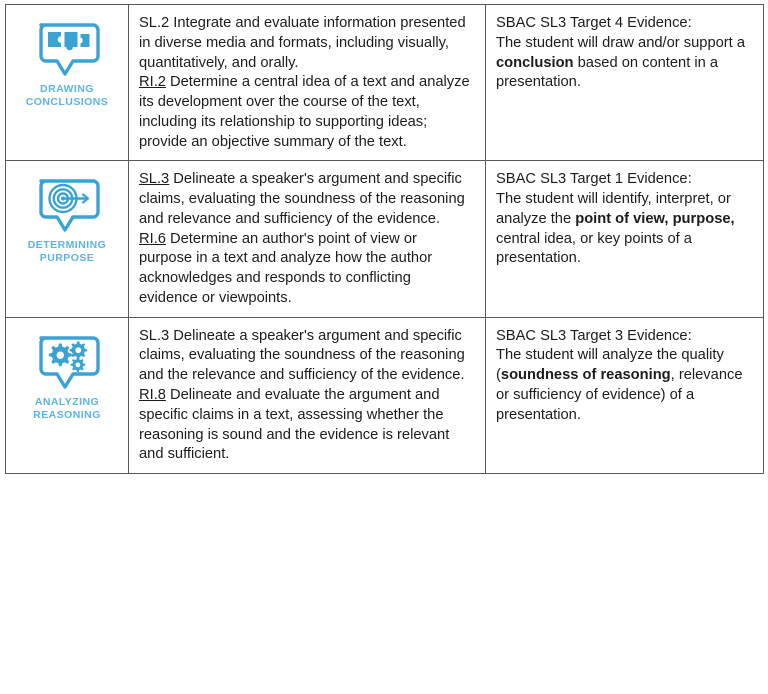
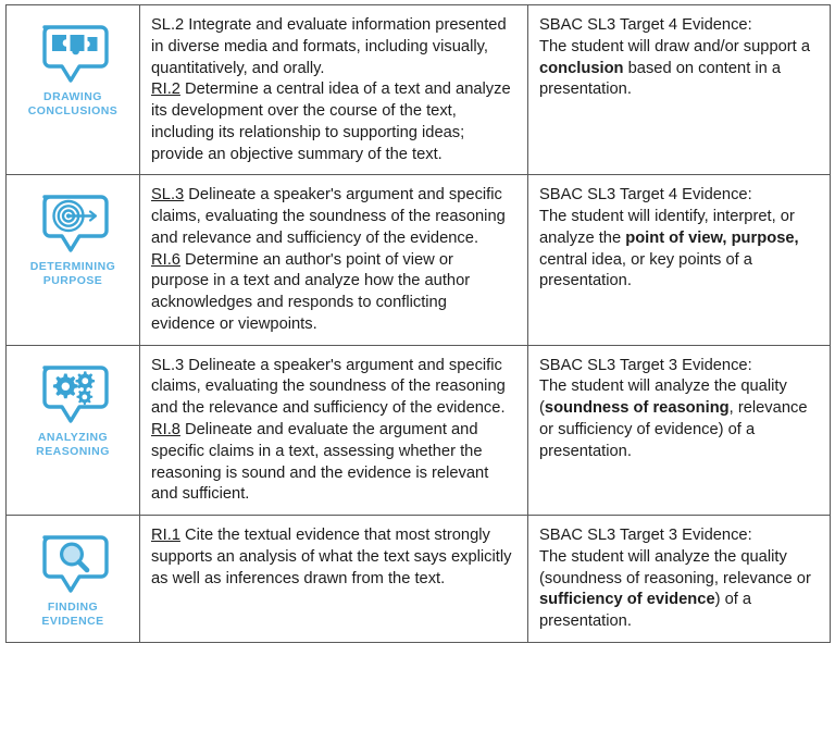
  DRAWINGCONCLUSIONS	SL.2 Integrate and evaluate information presented in diverse media and formats, including visually, quantitatively, and orally. RI.2 Determine a central idea of a text and analyze its development over the course of the text, including its relationship to supporting ideas; provide an objective summary of the text.	SBAC SL3 Target 4 Evidence: The student will draw and/or support a conclusion based on content in a presentation.
- DETERMININGPURPOSE	SL.3 Delineate a speaker's argument and specific claims, evaluating the soundness of the reasoning and relevance and sufficiency of the evidence. RI.6 Determine an author's point of view or purpose in a text and analyze how the author acknowledges and responds to conflicting evidence or viewpoints.	SBAC SL3 Target 1 Evidence: The student will identify, interpret, or analyze the point of view, purpose, central idea, or key points of a presentation.
+ DETERMININGPURPOSE	SL.3 Delineate a speaker's argument and specific claims, evaluating the soundness of the reasoning and relevance and sufficiency of the evidence. RI.6 Determine an author's point of view or purpose in a text and analyze how the author acknowledges and responds to conflicting evidence or viewpoints.	SBAC SL3 Target 4 Evidence: The student will identify, interpret, or analyze the point of view, purpose, central idea, or key points of a presentation.
  ANALYZINGREASONING	SL.3 Delineate a speaker's argument and specific claims, evaluating the soundness of the reasoning and the relevance and sufficiency of the evidence. RI.8 Delineate and evaluate the argument and specific claims in a text, assessing whether the reasoning is sound and the evidence is relevant and sufficient.	SBAC SL3 Target 3 Evidence: The student will analyze the quality (soundness of reasoning, relevance or sufficiency of evidence) of a presentation.
+ FINDINGEVIDENCE	RI.1 Cite the textual evidence that most strongly supports an analysis of what the text says explicitly as well as inferences drawn from the text.	SBAC SL3 Target 3 Evidence: The student will analyze the quality (soundness of reasoning, relevance or sufficiency of evidence) of a presentation.
